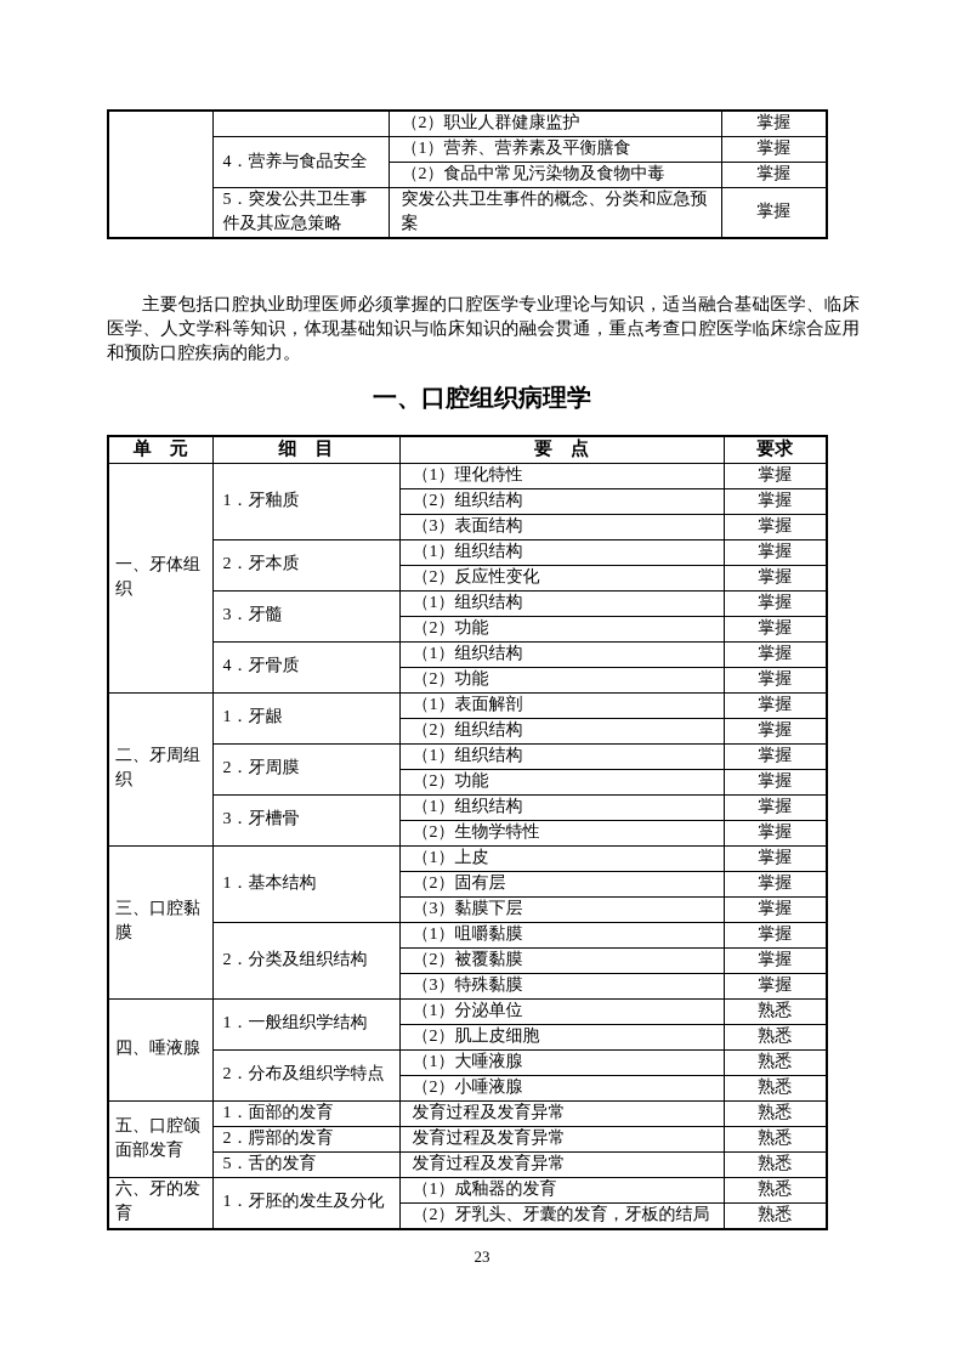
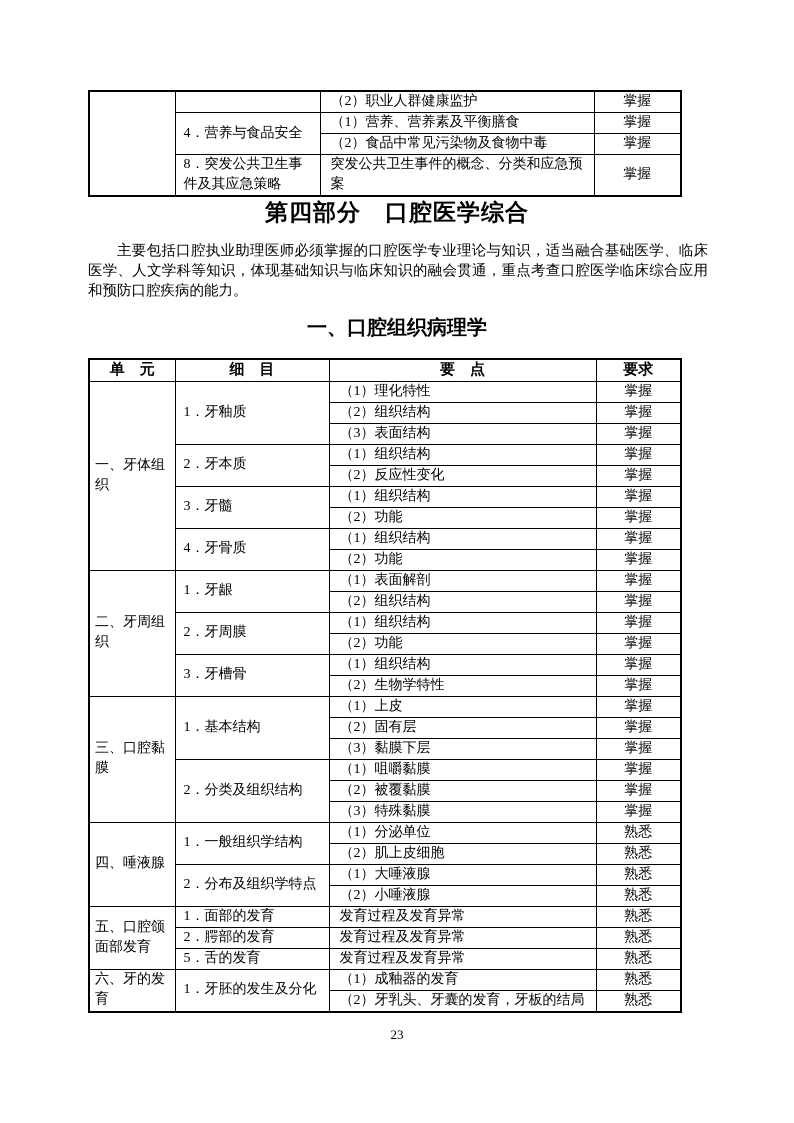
  		（2）职业人群健康监护	掌握
  4．营养与食品安全	（1）营养、营养素及平衡膳食	掌握
  （2）食品中常见污染物及食物中毒	掌握
- 5．突发公共卫生事件及其应急策略	突发公共卫生事件的概念、分类和应急预案	掌握
+ 8．突发公共卫生事件及其应急策略	突发公共卫生事件的概念、分类和应急预案	掌握
+ 第四部分 口腔医学综合
  主要包括口腔执业助理医师必须掌握的口腔医学专业理论与知识，适当融合基础医学、临床医学、人文学科等知识，体现基础知识与临床知识的融会贯通，重点考查口腔医学临床综合应用和预防口腔疾病的能力。
  一、口腔组织病理学
  单 元	细 目	要 点	要求
  一、牙体组织	1．牙釉质	（1）理化特性	掌握
  （2）组织结构	掌握
  （3）表面结构	掌握
  2．牙本质	（1）组织结构	掌握
  （2）反应性变化	掌握
  3．牙髓	（1）组织结构	掌握
  （2）功能	掌握
  4．牙骨质	（1）组织结构	掌握
  （2）功能	掌握
  二、牙周组织	1．牙龈	（1）表面解剖	掌握
  （2）组织结构	掌握
  2．牙周膜	（1）组织结构	掌握
  （2）功能	掌握
  3．牙槽骨	（1）组织结构	掌握
  （2）生物学特性	掌握
  三、口腔黏膜	1．基本结构	（1）上皮	掌握
  （2）固有层	掌握
  （3）黏膜下层	掌握
  2．分类及组织结构	（1）咀嚼黏膜	掌握
  （2）被覆黏膜	掌握
  （3）特殊黏膜	掌握
  四、唾液腺	1．一般组织学结构	（1）分泌单位	熟悉
  （2）肌上皮细胞	熟悉
  2．分布及组织学特点	（1）大唾液腺	熟悉
  （2）小唾液腺	熟悉
  五、口腔颌面部发育	1．面部的发育	发育过程及发育异常	熟悉
  2．腭部的发育	发育过程及发育异常	熟悉
  5．舌的发育	发育过程及发育异常	熟悉
  六、牙的发育	1．牙胚的发生及分化	（1）成釉器的发育	熟悉
  （2）牙乳头、牙囊的发育，牙板的结局	熟悉
  23
